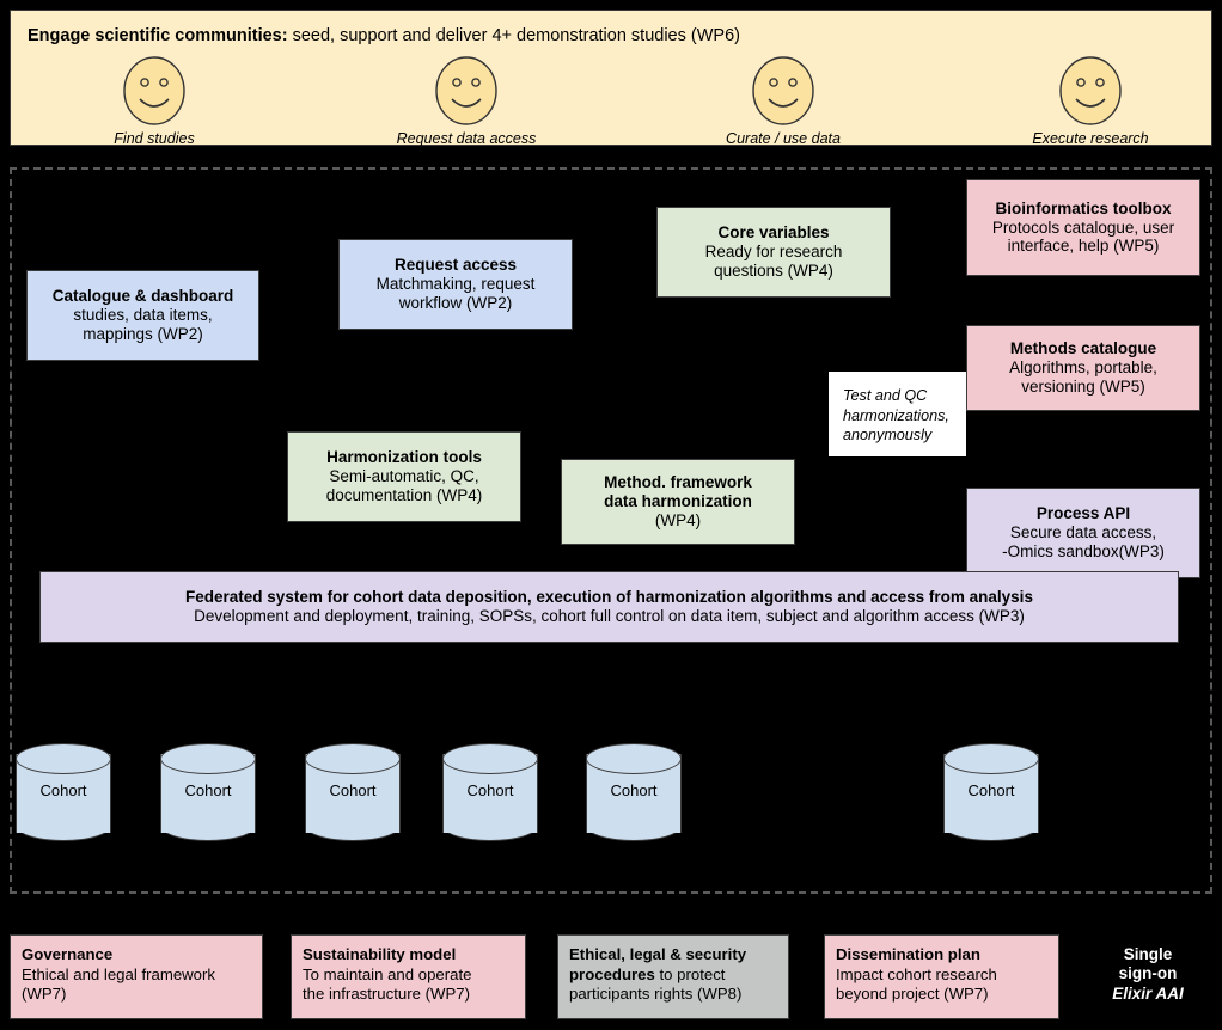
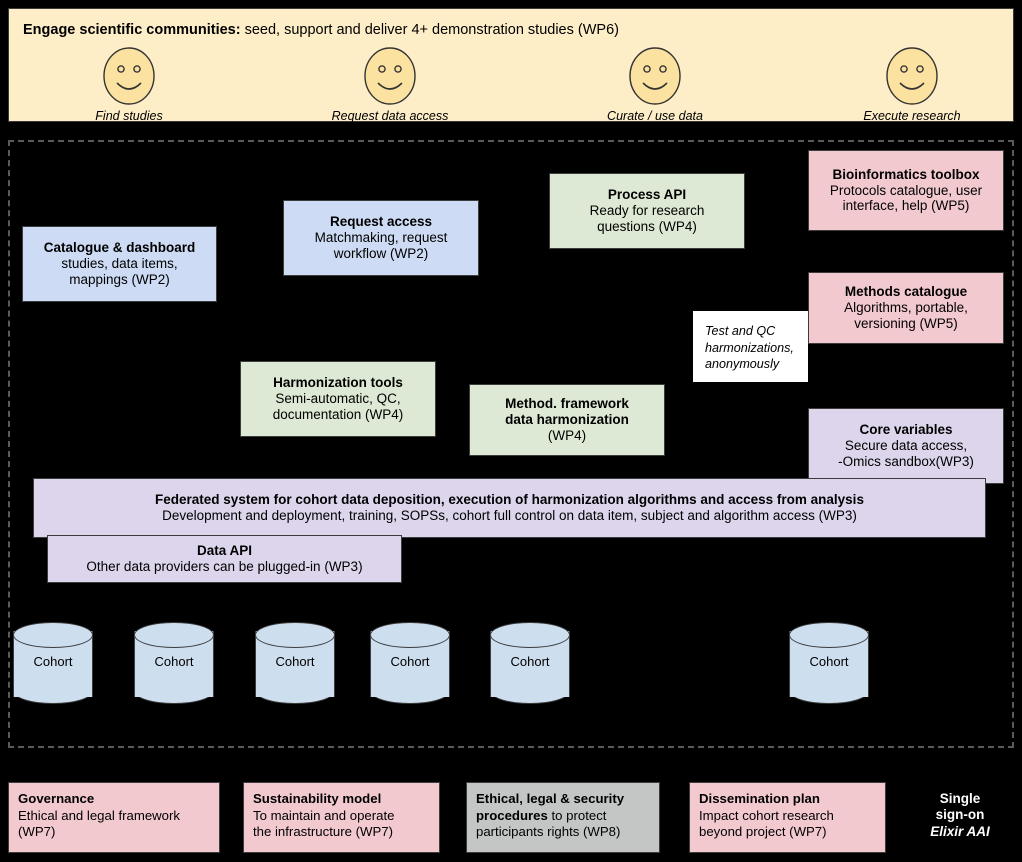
  Engage scientific communities: seed, support and deliver 4+ demonstration studies (WP6)
  Find studies
  Request data access
  Curate / use data
  Execute research
  Catalogue & dashboard
  studies, data items,
  mappings (WP2)
  Request access
  Matchmaking, request
  workflow (WP2)
- Core variables
+ Process API
  Ready for research
  questions (WP4)
  Bioinformatics toolbox
  Protocols catalogue, user
  interface, help (WP5)
  Methods catalogue
  Algorithms, portable,
  versioning (WP5)
  Test and QC
  harmonizations,
  anonymously
  Harmonization tools
  Semi-automatic, QC,
  documentation (WP4)
  Method. framework
  data harmonization
  (WP4)
- Process API
+ Core variables
  Secure data access,
  -Omics sandbox(WP3)
  Federated system for cohort data deposition, execution of harmonization algorithms and access from analysis
  Development and deployment, training, SOPSs, cohort full control on data item, subject and algorithm access (WP3)
+ Data API
+ Other data providers can be plugged-in (WP3)
  Cohort
  Cohort
  Cohort
  Cohort
  Cohort
  Cohort
  Governance
  Ethical and legal framework
  (WP7)
  Sustainability model
  To maintain and operate
  the infrastructure (WP7)
  Ethical, legal & security
  procedures to protect
  participants rights (WP8)
  Dissemination plan
  Impact cohort research
  beyond project (WP7)
  Single
  sign-on
  Elixir AAI
